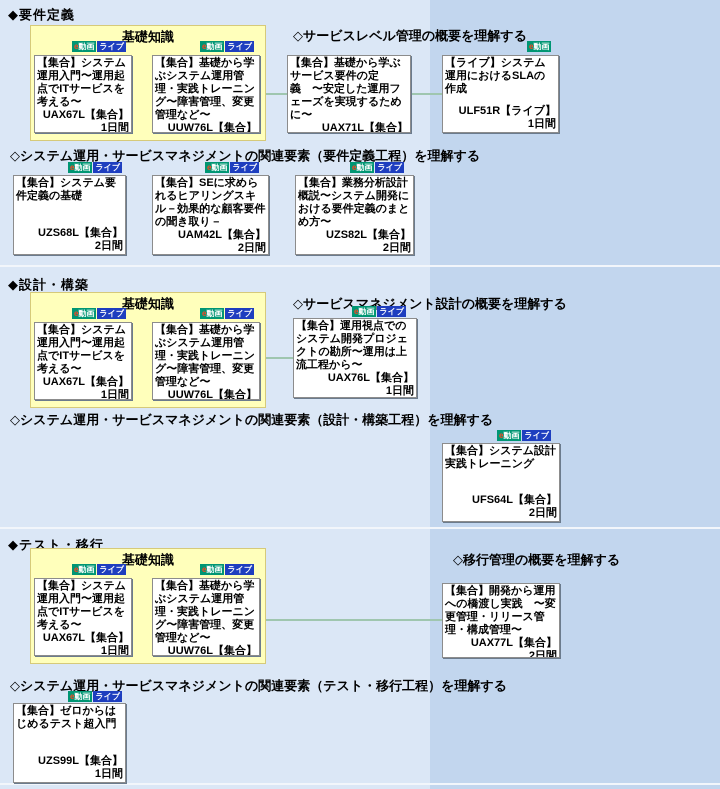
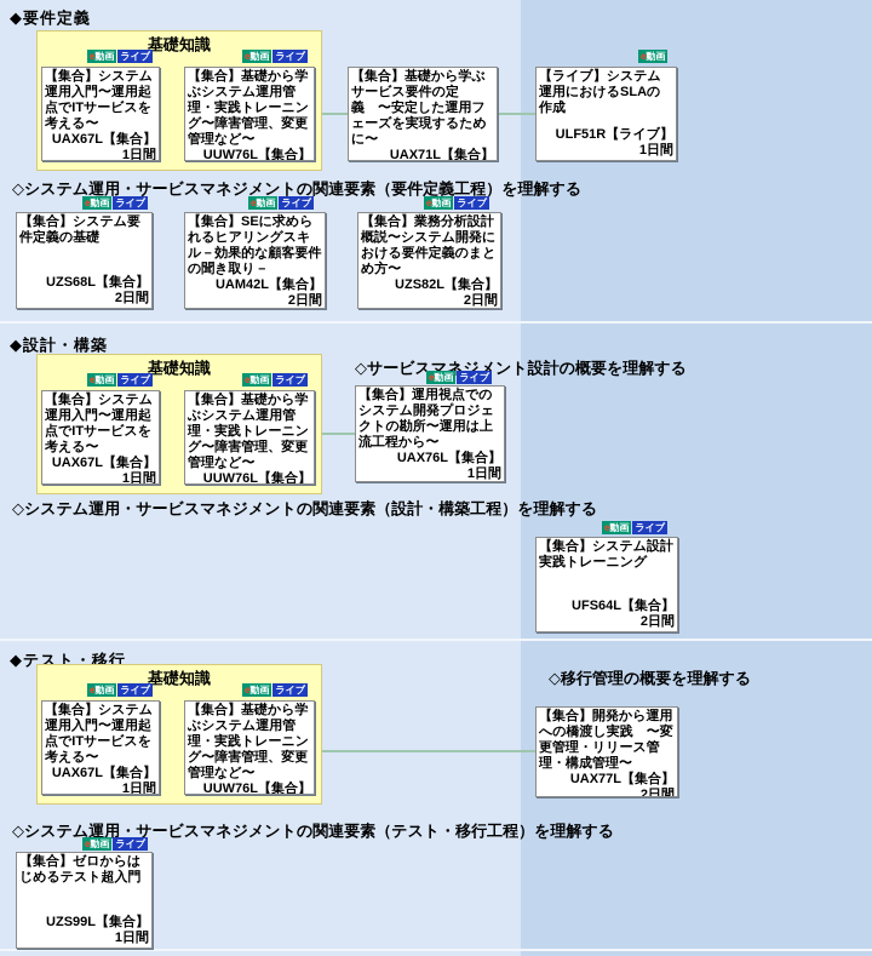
  ◆要件定義
  基礎知識
  e動画
  ライブ
  e動画
  ライブ
  【集合】システム運用入門〜運用起点でITサービスを考える〜
  UAX67L【集合】
  1日間
  【集合】基礎から学ぶシステム運用管理・実践トレーニング〜障害管理、変更管理など〜
  UUW76L【集合】
- ◇サービスレベル管理の概要を理解する
  【集合】基礎から学ぶサービス要件の定義 〜安定した運用フェーズを実現するために〜
  UAX71L【集合】
  e動画
  【ライブ】システム運用におけるSLAの作成
  ULF51R【ライブ】
  1日間
  ◇システム運用・サービスマネジメントの関連要素（要件定義工程）を理解する
  e動画
  ライブ
  e動画
  ライブ
  e動画
  ライブ
  【集合】システム要件定義の基礎
  UZS68L【集合】
  2日間
  【集合】SEに求められるヒアリングスキル－効果的な顧客要件の聞き取り－
  UAM42L【集合】
  2日間
  【集合】業務分析設計概説〜システム開発における要件定義のまとめ方〜
  UZS82L【集合】
  2日間
  ◆設計・構築
  基礎知識
  e動画
  ライブ
  e動画
  ライブ
  【集合】システム運用入門〜運用起点でITサービスを考える〜
  UAX67L【集合】
  1日間
  【集合】基礎から学ぶシステム運用管理・実践トレーニング〜障害管理、変更管理など〜
  UUW76L【集合】
  ◇サービスマネジメント設計の概要を理解する
  e動画
  ライブ
  【集合】運用視点でのシステム開発プロジェクトの勘所〜運用は上流工程から〜
  UAX76L【集合】
  1日間
  ◇システム運用・サービスマネジメントの関連要素（設計・構築工程）を理解する
  e動画
  ライブ
  【集合】システム設計 実践トレーニング
  UFS64L【集合】
  2日間
  ◆テスト・移行
  基礎知識
  e動画
  ライブ
  e動画
  ライブ
  【集合】システム運用入門〜運用起点でITサービスを考える〜
  UAX67L【集合】
  1日間
  【集合】基礎から学ぶシステム運用管理・実践トレーニング〜障害管理、変更管理など〜
  UUW76L【集合】
  ◇移行管理の概要を理解する
  【集合】開発から運用への橋渡し実践 〜変更管理・リリース管理・構成管理〜
  UAX77L【集合】
  2日間
  ◇システム運用・サービスマネジメントの関連要素（テスト・移行工程）を理解する
  e動画
  ライブ
  【集合】ゼロからはじめるテスト超入門
  UZS99L【集合】
  1日間
